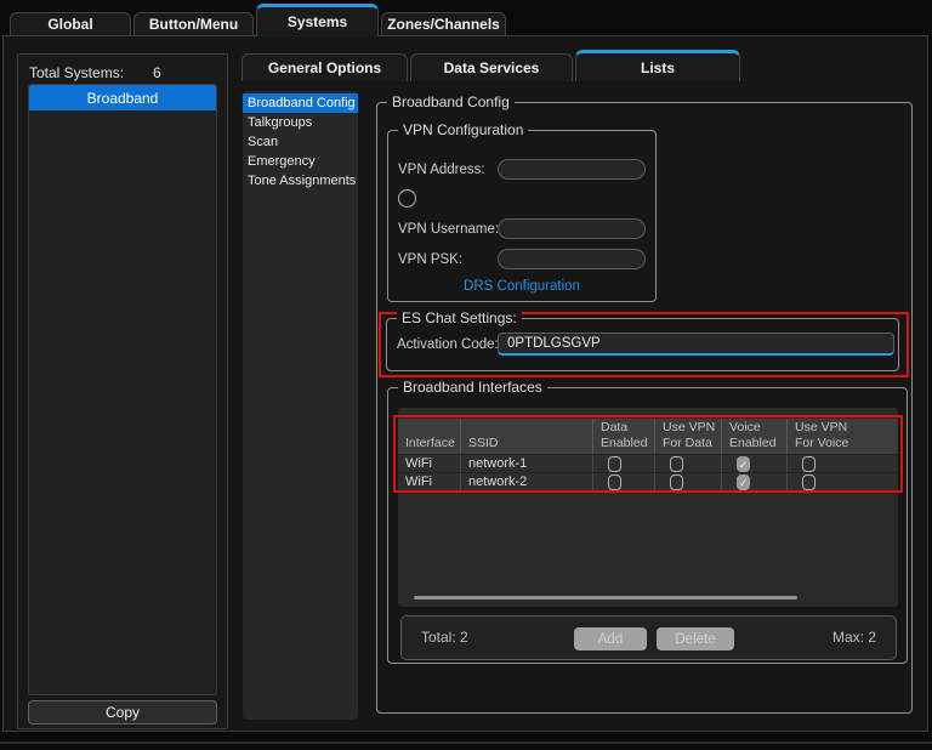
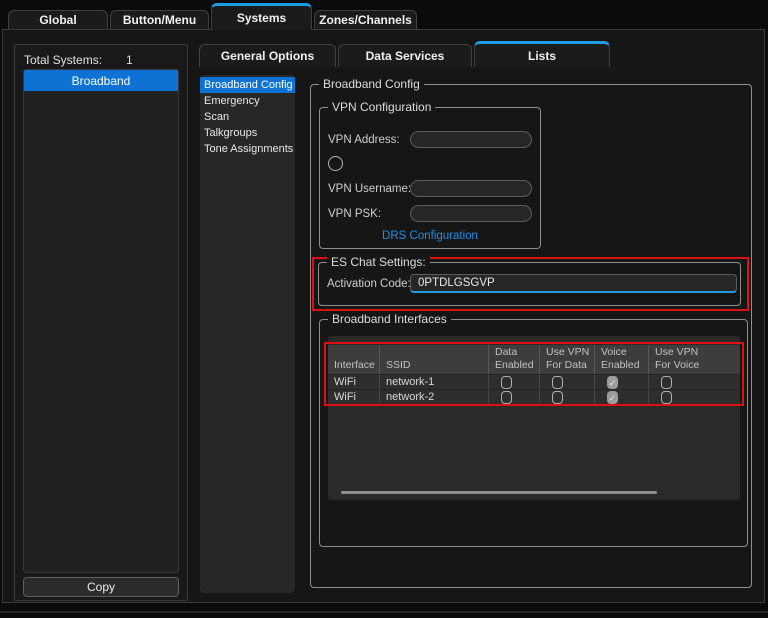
  Global
  Button/Menu
  Systems
  Zones/Channels
  Total Systems:
- 6
+ 1
  Broadband
  Copy
  General Options
  Data Services
  Lists
  Broadband Config
- Talkgroups
+ Emergency
  Scan
- Emergency
+ Talkgroups
  Tone Assignments
  Broadband Config
  VPN Configuration
  VPN Address:
  VPN Username
  VPN PSK:
  DRS Configuration
  ES Chat Settings:
  Activation Code
  0PTDLGSGVP
  Broadband Interfaces
  Interface
  SSID
  Data Enabled
  Use VPN For Data
  Voice Enabled
  Use VPN For Voice
  WiFi
  network-1
  WiFi
  network-2
- Total: 2
- Add
- Delete
- Max: 2
